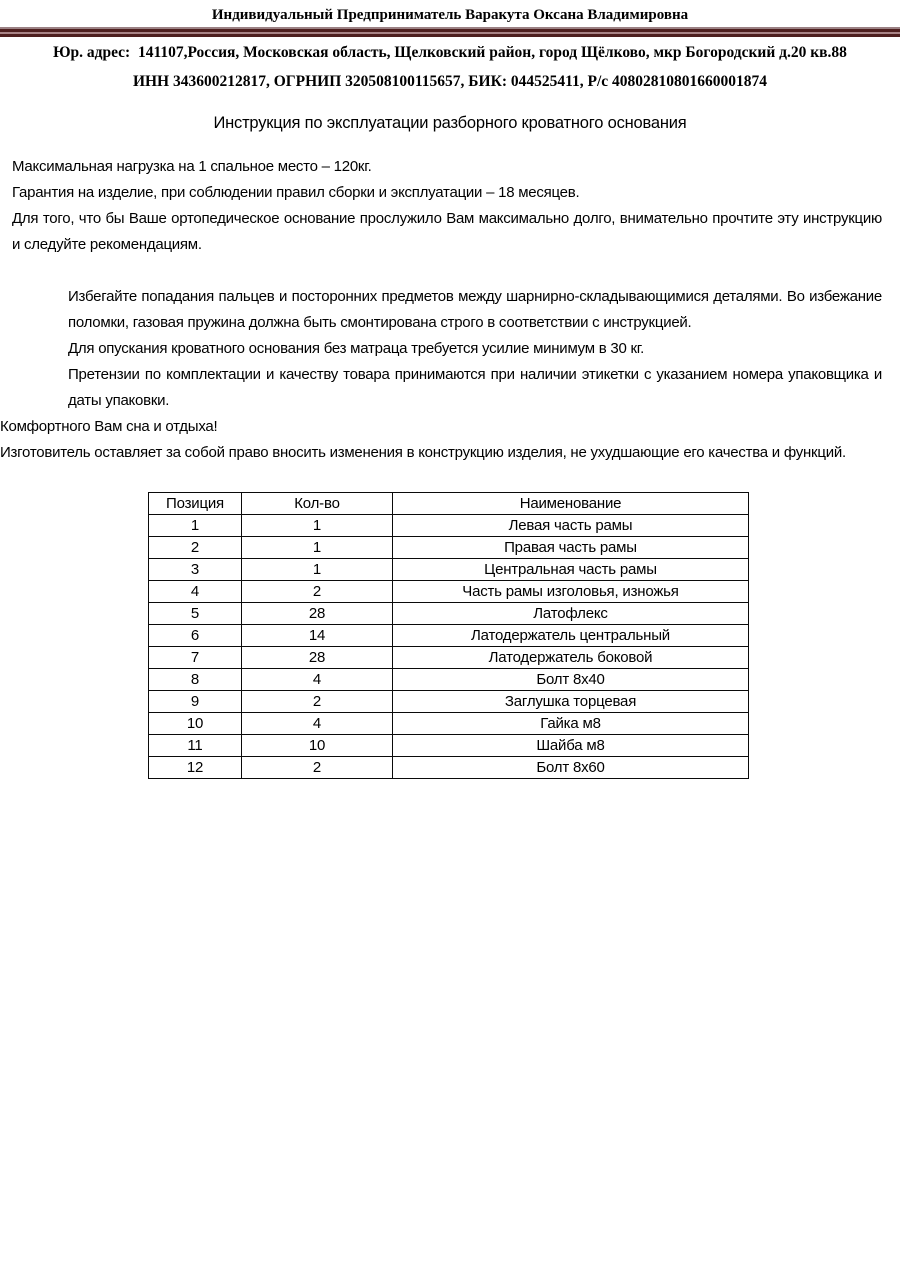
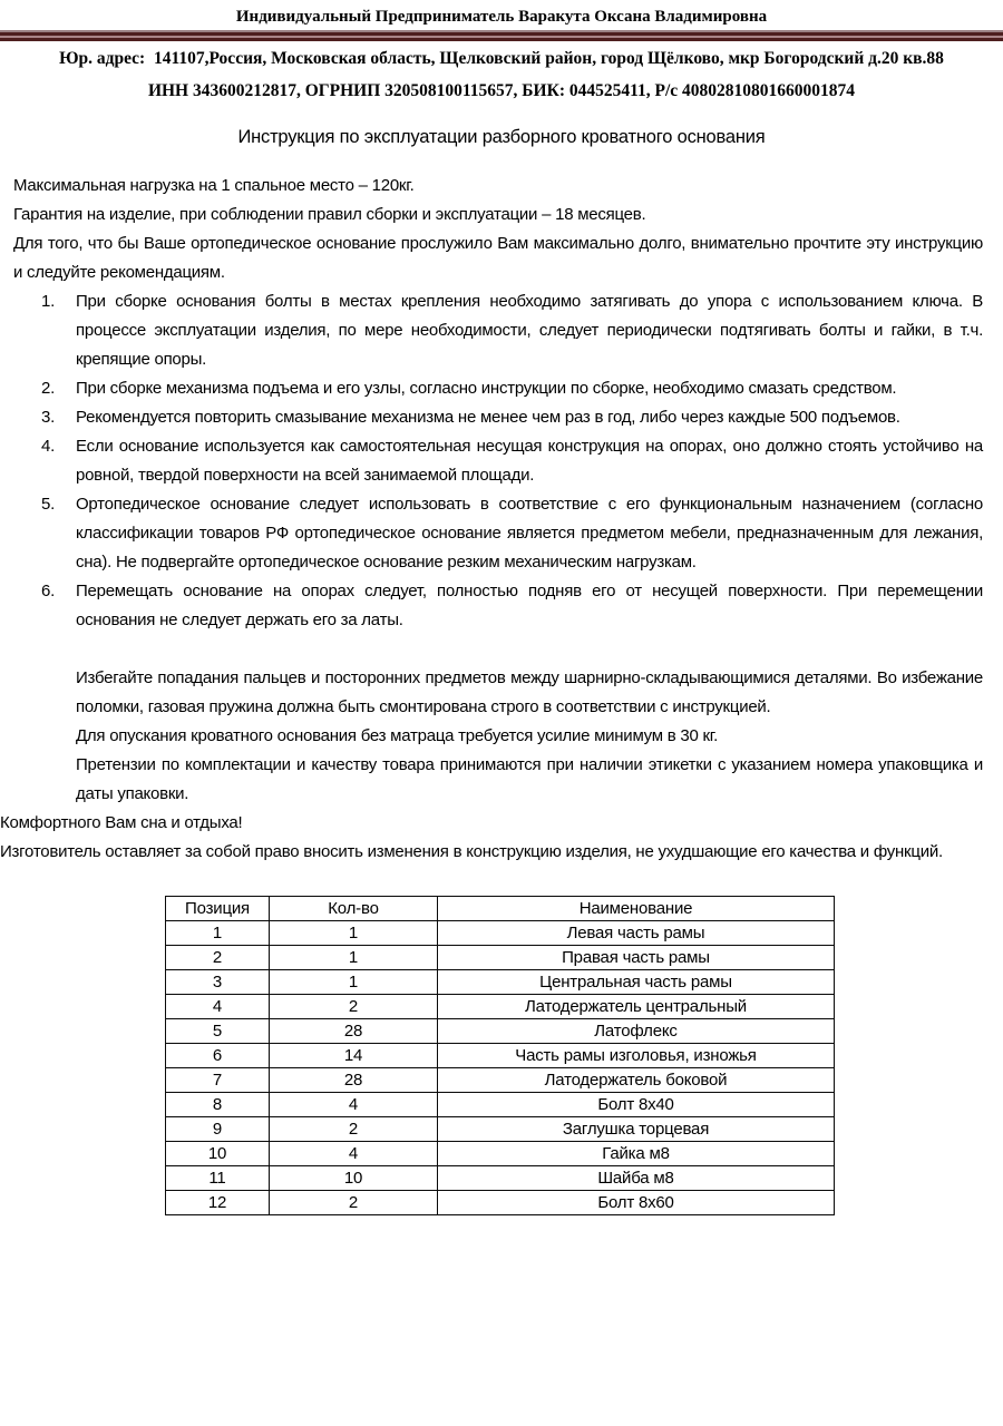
  Индивидуальный Предприниматель Варакута Оксана Владимировна
  Юр. адрес: 141107,Россия, Московская область, Щелковский район, город Щёлково, мкр Богородский д.20 кв.88
  ИНН 343600212817, ОГРНИП 320508100115657, БИК: 044525411, Р/с 40802810801660001874
  Инструкция по эксплуатации разборного кроватного основания
  Максимальная нагрузка на 1 спальное место – 120кг.
  Гарантия на изделие, при соблюдении правил сборки и эксплуатации – 18 месяцев.
  Для того, что бы Ваше ортопедическое основание прослужило Вам максимально долго, внимательно прочтите эту инструкцию и следуйте рекомендациям.
+ 1.
+ При сборке основания болты в местах крепления необходимо затягивать до упора с использованием ключа. В процессе эксплуатации изделия, по мере необходимости, следует периодически подтягивать болты и гайки, в т.ч. крепящие опоры.
+ 2.
+ При сборке механизма подъема и его узлы, согласно инструкции по сборке, необходимо смазать средством.
+ 3.
+ Рекомендуется повторить смазывание механизма не менее чем раз в год, либо через каждые 500 подъемов.
+ 4.
+ Если основание используется как самостоятельная несущая конструкция на опорах, оно должно стоять устойчиво на ровной, твердой поверхности на всей занимаемой площади.
+ 5.
+ Ортопедическое основание следует использовать в соответствие с его функциональным назначением (согласно классификации товаров РФ ортопедическое основание является предметом мебели, предназначенным для лежания, сна). Не подвергайте ортопедическое основание резким механическим нагрузкам.
+ 6.
+ Перемещать основание на опорах следует, полностью подняв его от несущей поверхности. При перемещении основания не следует держать его за латы.
  Избегайте попадания пальцев и посторонних предметов между шарнирно-складывающимися деталями. Во избежание поломки, газовая пружина должна быть смонтирована строго в соответствии с инструкцией.
  Для опускания кроватного основания без матраца требуется усилие минимум в 30 кг.
  Претензии по комплектации и качеству товара принимаются при наличии этикетки с указанием номера упаковщика и даты упаковки.
  Комфортного Вам сна и отдыха!
  Изготовитель оставляет за собой право вносить изменения в конструкцию изделия, не ухудшающие его качества и функций.
  Позиция	Кол-во	Наименование
  1	1	Левая часть рамы
  2	1	Правая часть рамы
  3	1	Центральная часть рамы
- 4	2	Часть рамы изголовья, изножья
+ 4	2	Латодержатель центральный
  5	28	Латофлекс
- 6	14	Латодержатель центральный
+ 6	14	Часть рамы изголовья, изножья
  7	28	Латодержатель боковой
  8	4	Болт 8х40
  9	2	Заглушка торцевая
  10	4	Гайка м8
  11	10	Шайба м8
  12	2	Болт 8х60
